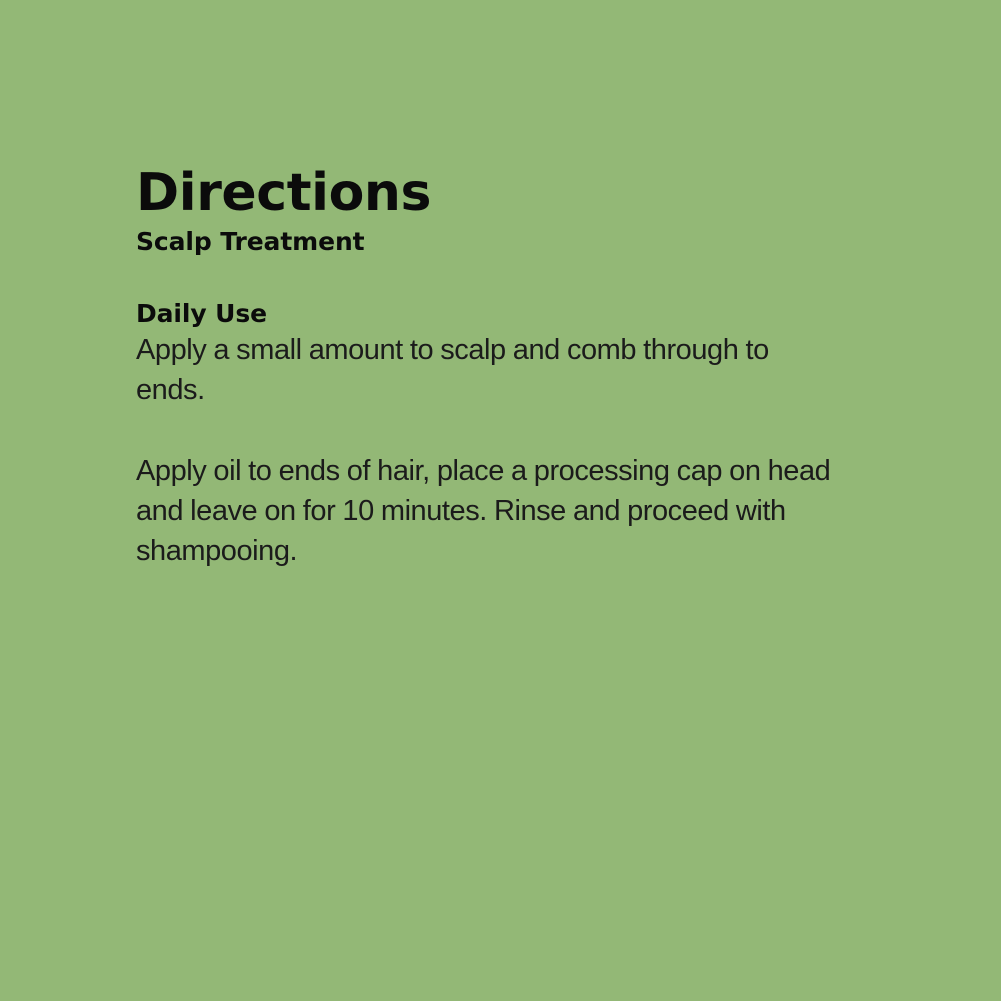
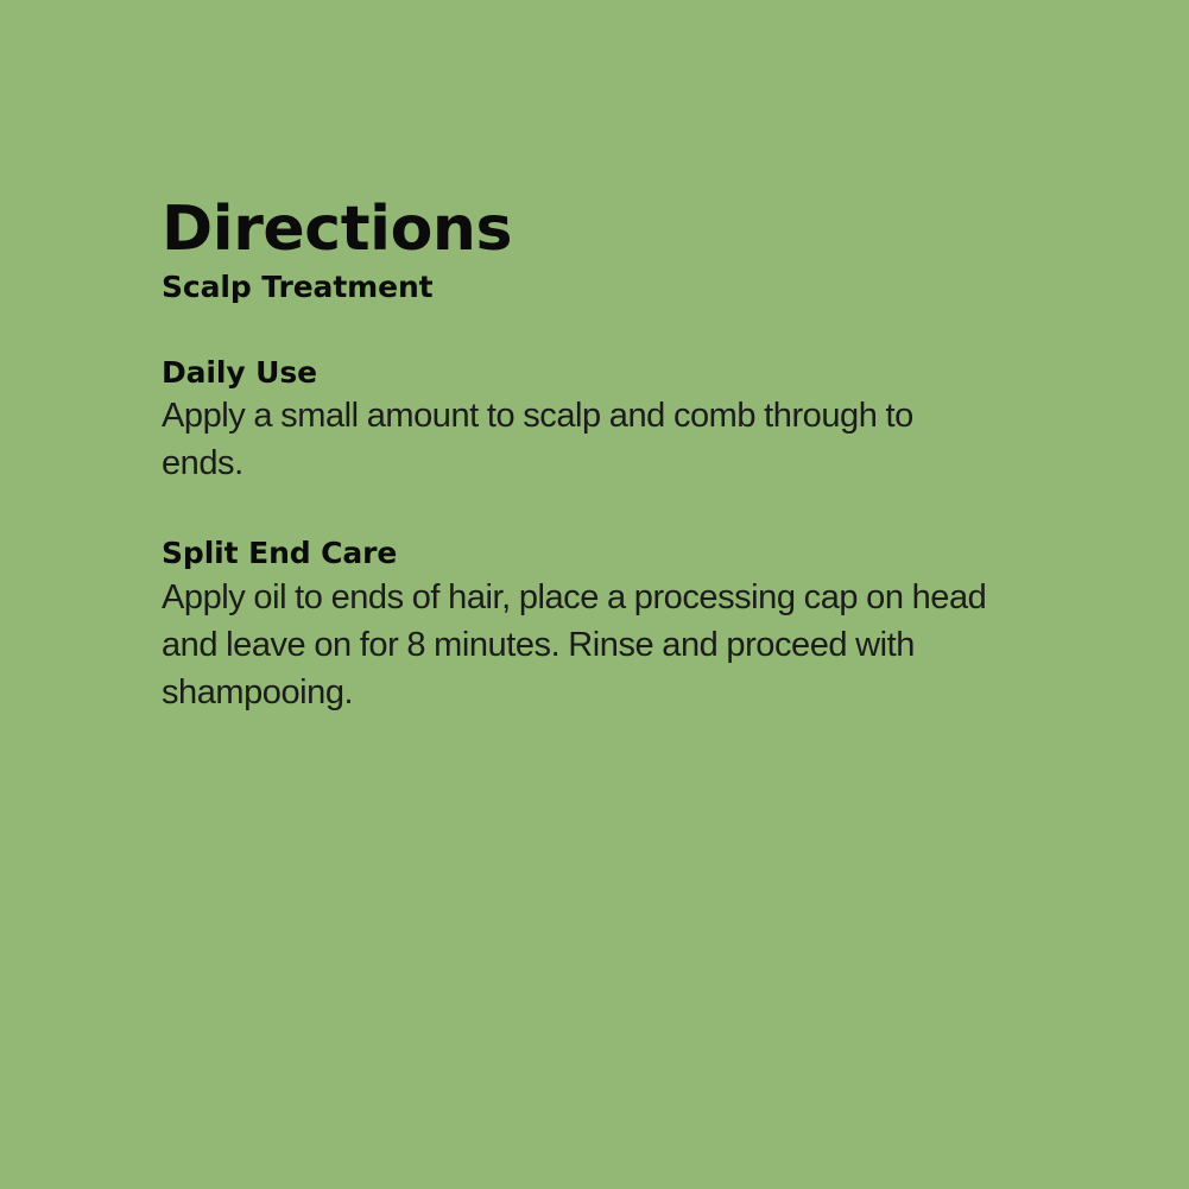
  Directions
  Scalp Treatment
  Daily Use
  Apply a small amount to scalp and comb through to ends.
+ Split End Care
- Apply oil to ends of hair, place a processing cap on head and leave on for 10 minutes. Rinse and proceed with shampooing.
+ Apply oil to ends of hair, place a processing cap on head and leave on for 8 minutes. Rinse and proceed with shampooing.
